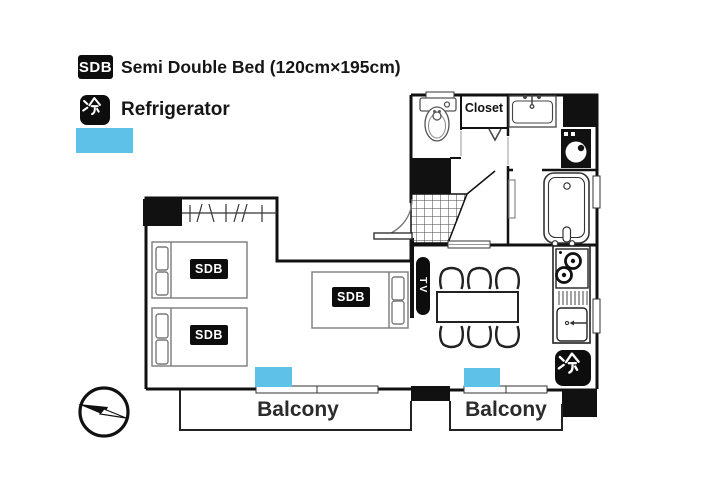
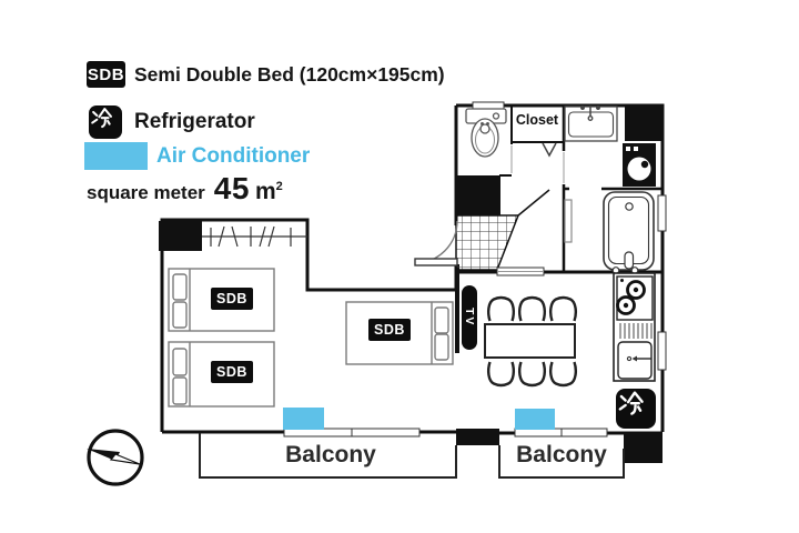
  SDB
  Semi Double Bed (120cm×195cm)
  Refrigerator
+ Air Conditioner
+ square meter
+ 45
+ m2
  Closet
  SDB
  SDB
  SDB
  Balcony
  Balcony
